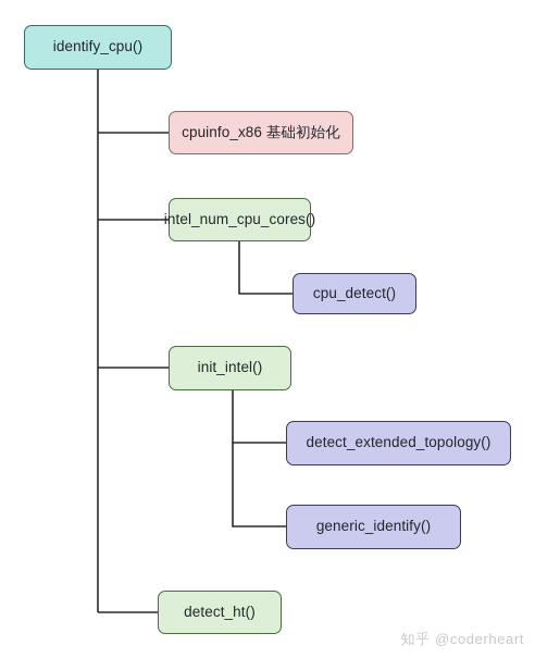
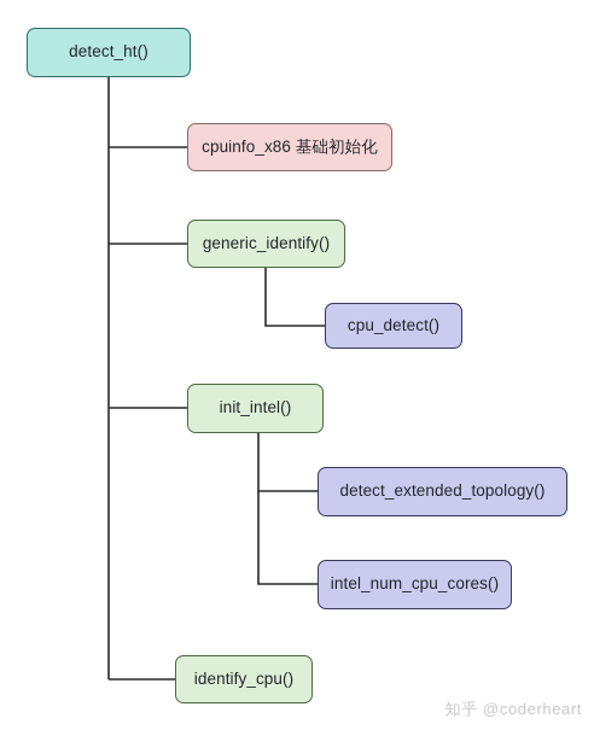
- identify_cpu()
+ detect_ht()
  cpuinfo_x86 基础初始化
- intel_num_cpu_cores()
+ generic_identify()
  cpu_detect()
  init_intel()
  detect_extended_topology()
- generic_identify()
+ intel_num_cpu_cores()
- detect_ht()
+ identify_cpu()
  知乎 @coderheart
